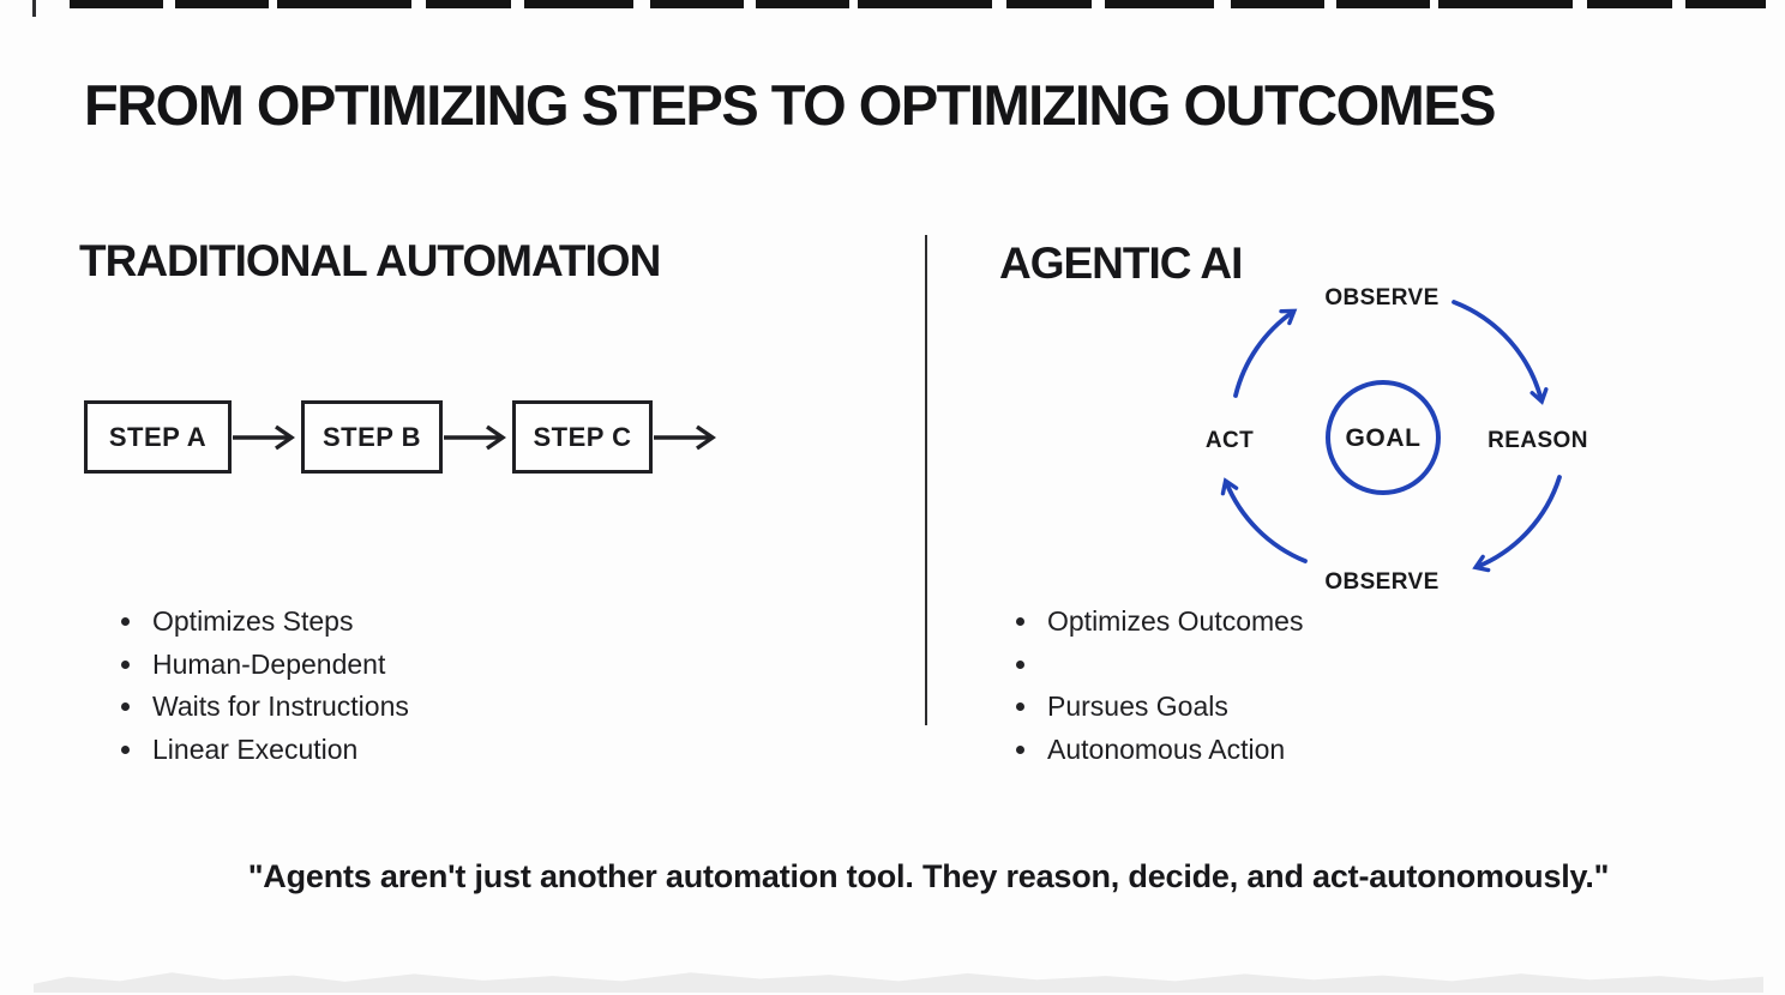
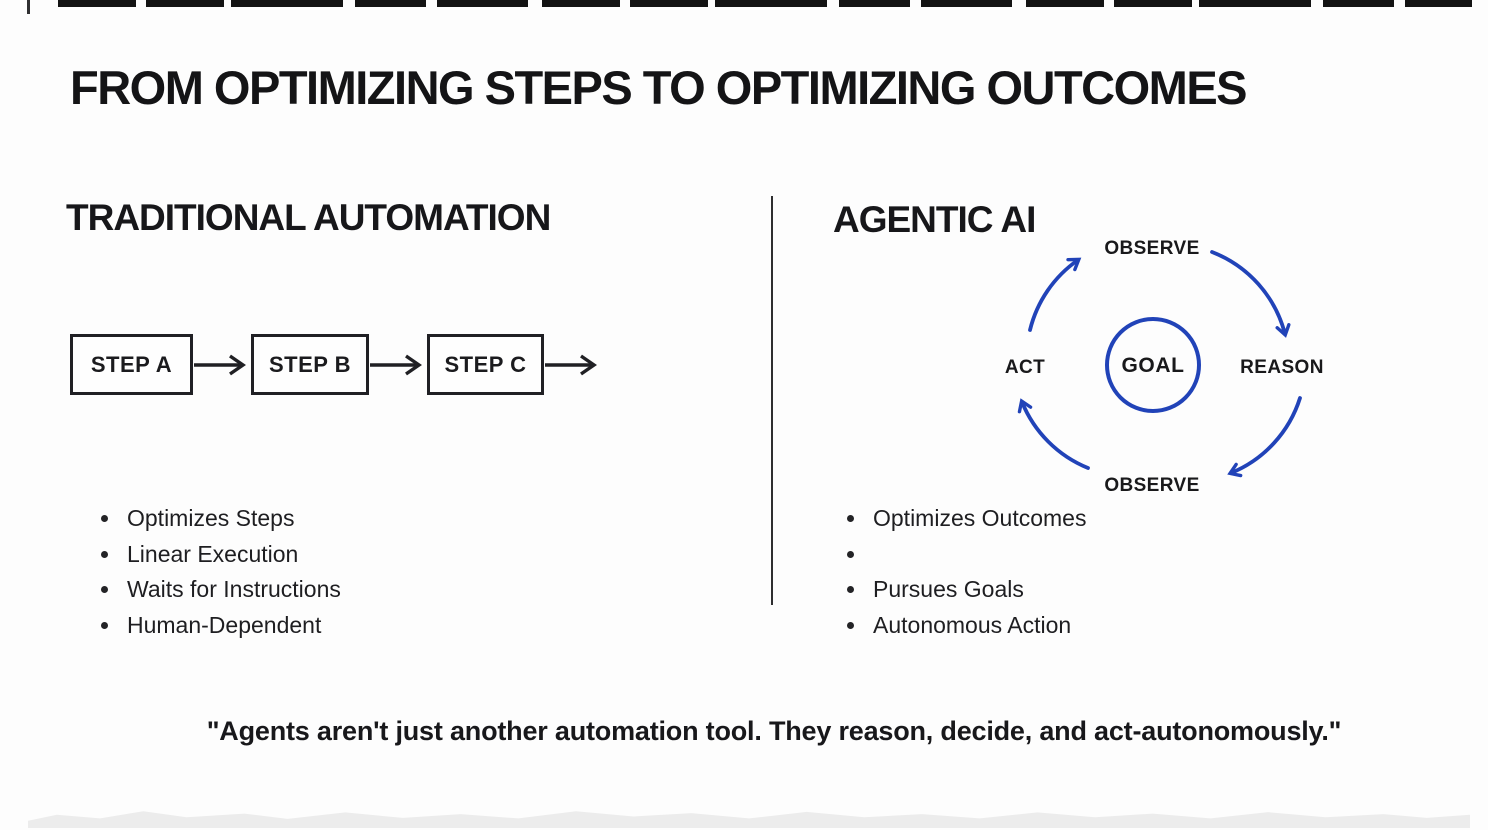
  FROM OPTIMIZING STEPS TO OPTIMIZING OUTCOMES
  TRADITIONAL AUTOMATION
  STEP A
  STEP B
  STEP C
  Optimizes Steps
- Human-Dependent
+ Linear Execution
  Waits for Instructions
- Linear Execution
+ Human-Dependent
  AGENTIC AI
  OBSERVE
  REASON
  OBSERVE
  ACT
  GOAL
  Optimizes Outcomes
  Pursues Goals
  Autonomous Action
  "Agents aren't just another automation tool. They reason, decide, and act-autonomously."
